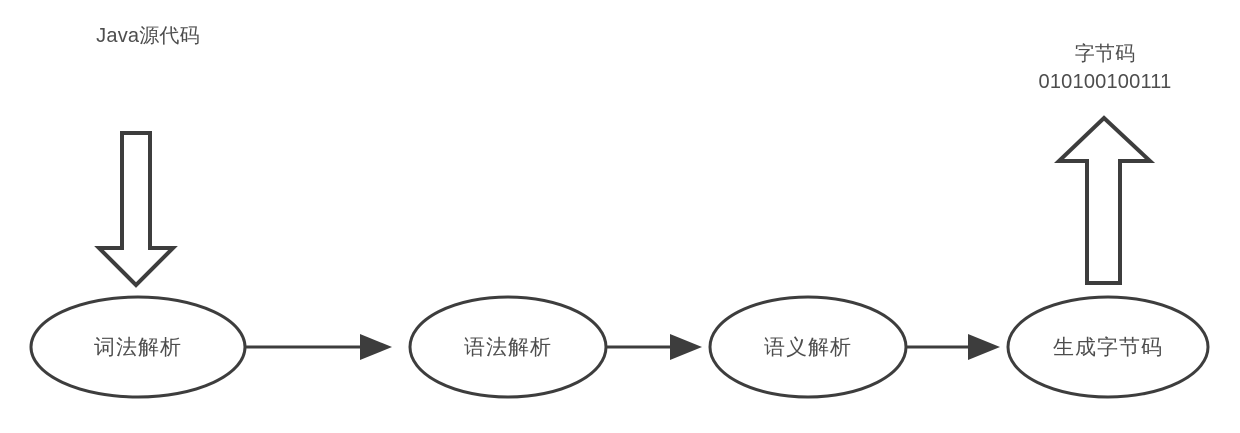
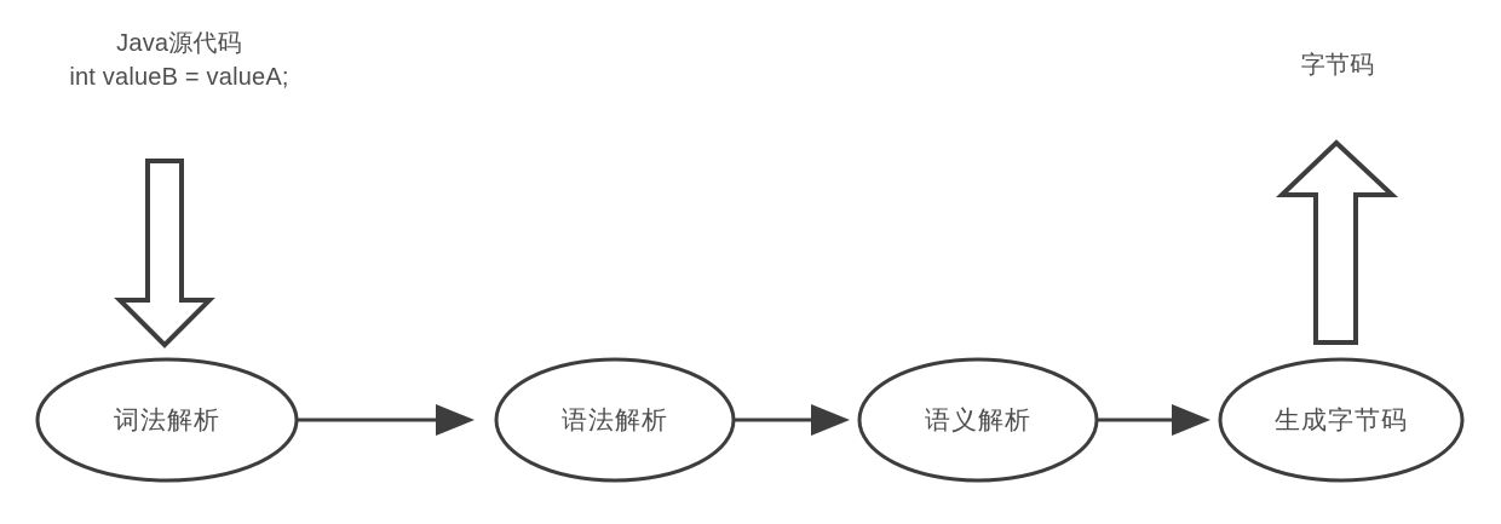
  Java源代码
+ int valueB = valueA;
  字节码
- 010100100111
  词法解析
  语法解析
  语义解析
  生成字节码
